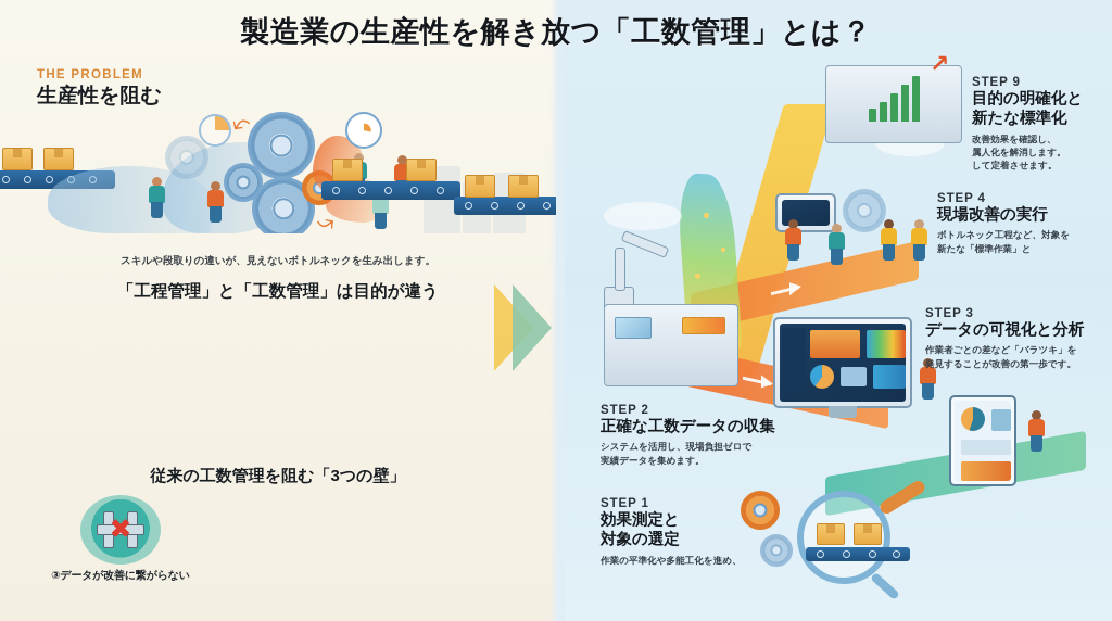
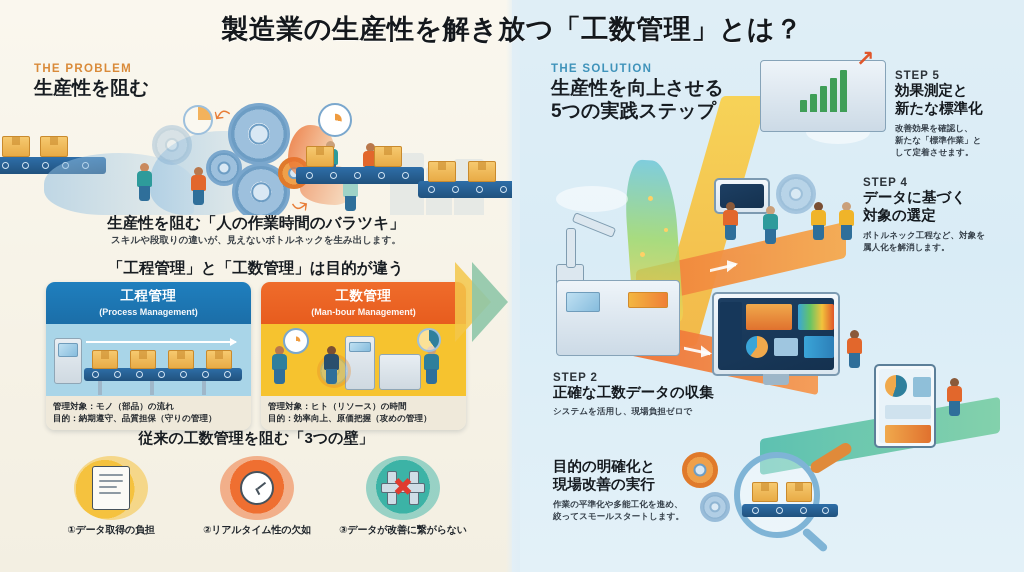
  製造業の生産性を解き放つ「工数管理」とは？
  THE PROBLEM
  生産性を阻む
+ 生産性を阻む「人の作業時間のバラツキ」
  スキルや段取りの違いが、見えないボトルネックを生み出します。
  「工程管理」と「工数管理」は目的が違う
+ 工程管理
+ (Process Management)
+ 管理対象：モノ（部品）の流れ
+ 目的：納期遵守、品質担保（守りの管理）
+ 工数管理
+ (Man-bour Management)
+ 管理対象：ヒト（リソース）の時間
+ 目的：効率向上、原価把握（攻めの管理）
  従来の工数管理を阻む「3つの壁」
+ ①データ取得の負担
+ ②リアルタイム性の欠如
  ✖
  ③データが改善に繋がらない
+ THE SOLUTION
+ 生産性を向上させる
+ 5つの実践ステップ
  ↗
- STEP 9
+ STEP 5
- 目的の明確化と
+ 効果測定と
  新たな標準化
  改善効果を確認し、
- 属人化を解消します。
+ 新たな「標準作業」と
  して定着させます。
  STEP 4
+ データに基づく
- 現場改善の実行
+ 対象の選定
  ボトルネック工程など、対象を
- 新たな「標準作業」と
+ 属人化を解消します。
- STEP 3
- データの可視化と分析
- 作業者ごとの差など「バラツキ」を
- 発見することが改善の第一歩です。
  STEP 2
  正確な工数データの収集
  システムを活用し、現場負担ゼロで
- 実績データを集めます。
- STEP 1
- 効果測定と
+ 目的の明確化と
- 対象の選定
+ 現場改善の実行
  作業の平準化や多能工化を進め、
+ 絞ってスモールスタートします。
